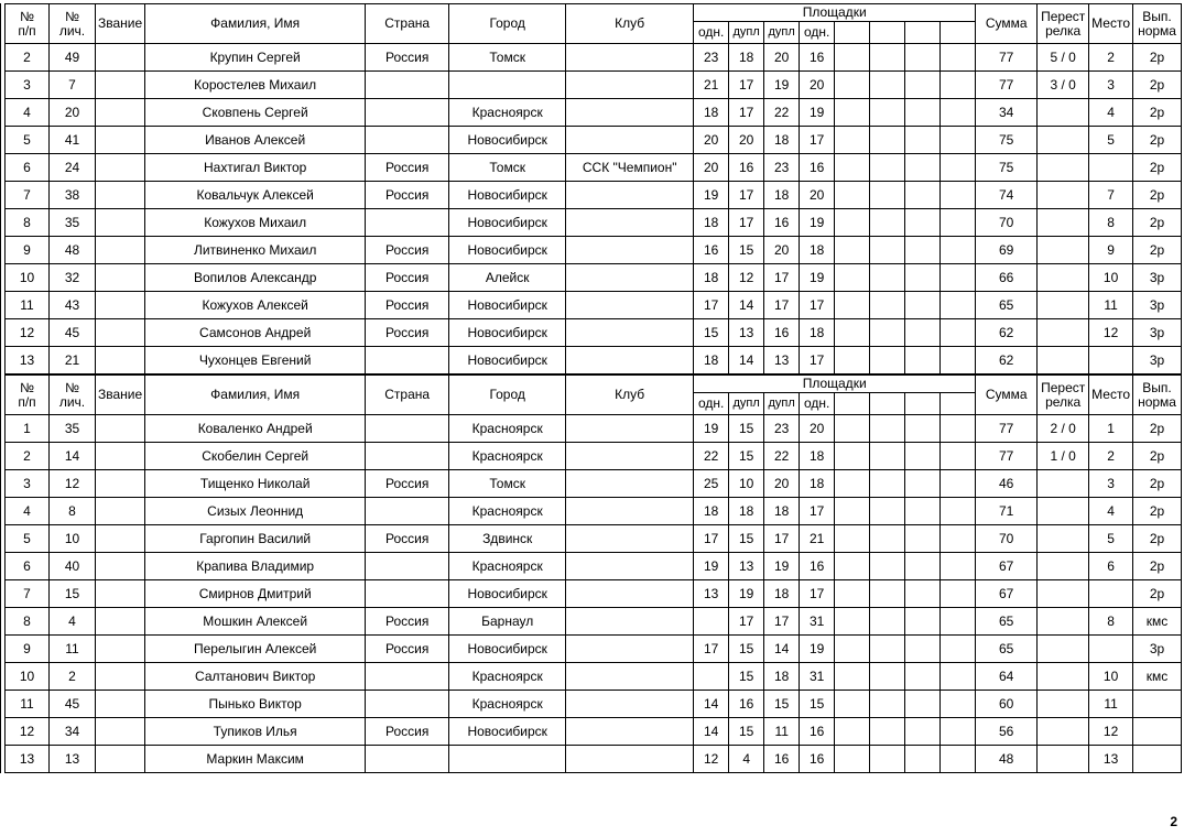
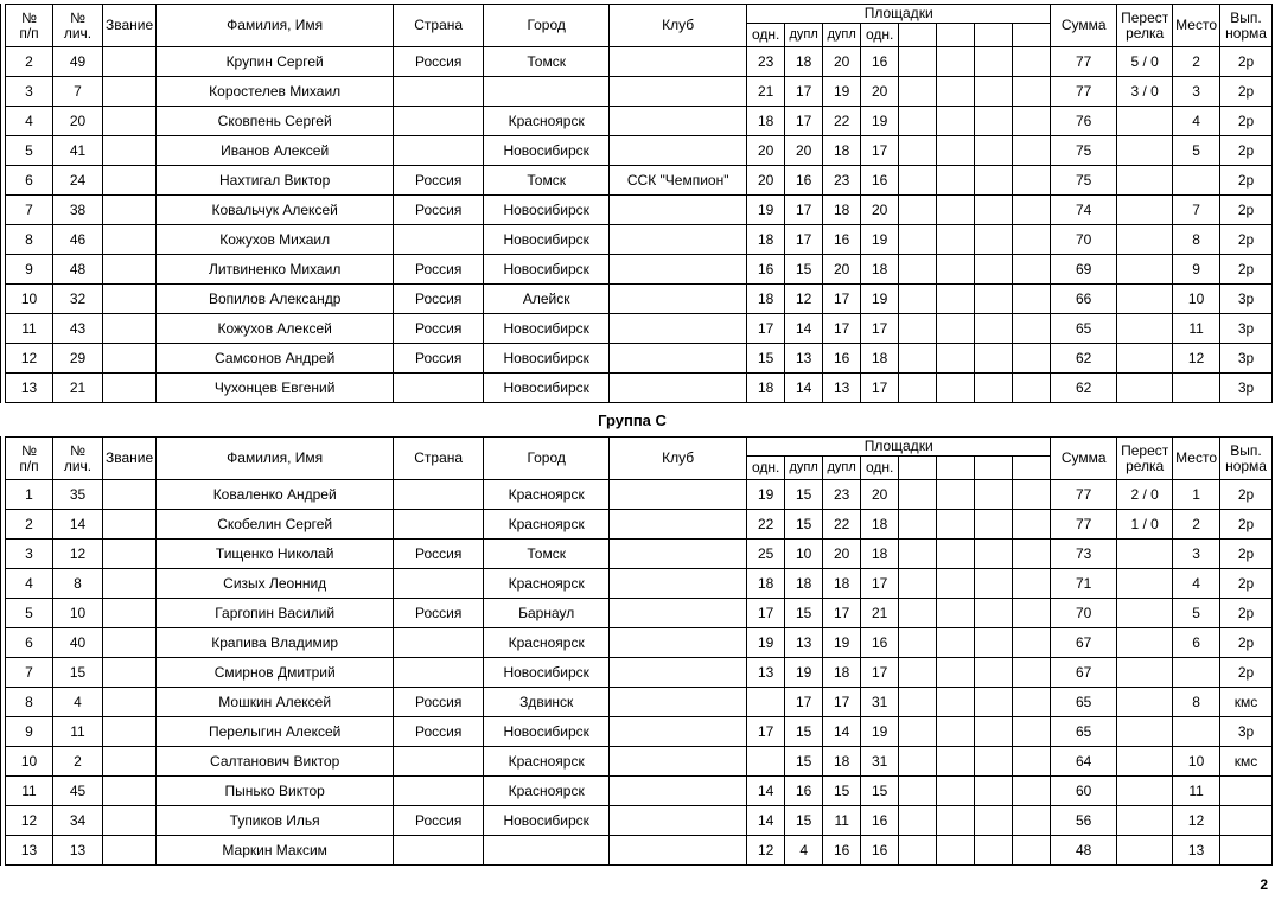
  №п/п	№лич.	Звание	Фамилия, Имя	Страна	Город	Клуб	Площадки	Сумма	Перестрелка	Место	Вып.норма
  одн.	дупл	дупл	одн.
  2	49		Крупин Сергей	Россия	Томск		23	18	20	16					77	5 / 0	2	2р
  3	7		Коростелев Михаил				21	17	19	20					77	3 / 0	3	2р
- 4	20		Сковпень Сергей		Красноярск		18	17	22	19					34		4	2р
+ 4	20		Сковпень Сергей		Красноярск		18	17	22	19					76		4	2р
  5	41		Иванов Алексей		Новосибирск		20	20	18	17					75		5	2р
  6	24		Нахтигал Виктор	Россия	Томск	ССК "Чемпион"	20	16	23	16					75			2р
  7	38		Ковальчук Алексей	Россия	Новосибирск		19	17	18	20					74		7	2р
- 8	35		Кожухов Михаил		Новосибирск		18	17	16	19					70		8	2р
+ 8	46		Кожухов Михаил		Новосибирск		18	17	16	19					70		8	2р
  9	48		Литвиненко Михаил	Россия	Новосибирск		16	15	20	18					69		9	2р
  10	32		Вопилов Александр	Россия	Алейск		18	12	17	19					66		10	3р
  11	43		Кожухов Алексей	Россия	Новосибирск		17	14	17	17					65		11	3р
- 12	45		Самсонов Андрей	Россия	Новосибирск		15	13	16	18					62		12	3р
+ 12	29		Самсонов Андрей	Россия	Новосибирск		15	13	16	18					62		12	3р
  13	21		Чухонцев Евгений		Новосибирск		18	14	13	17					62			3р
+ Группа С
  №п/п	№лич.	Звание	Фамилия, Имя	Страна	Город	Клуб	Площадки	Сумма	Перестрелка	Место	Вып.норма
  одн.	дупл	дупл	одн.
  1	35		Коваленко Андрей		Красноярск		19	15	23	20					77	2 / 0	1	2р
  2	14		Скобелин Сергей		Красноярск		22	15	22	18					77	1 / 0	2	2р
- 3	12		Тищенко Николай	Россия	Томск		25	10	20	18					46		3	2р
+ 3	12		Тищенко Николай	Россия	Томск		25	10	20	18					73		3	2р
  4	8		Сизых Леоннид		Красноярск		18	18	18	17					71		4	2р
- 5	10		Гаргопин Василий	Россия	Здвинск		17	15	17	21					70		5	2р
+ 5	10		Гаргопин Василий	Россия	Барнаул		17	15	17	21					70		5	2р
  6	40		Крапива Владимир		Красноярск		19	13	19	16					67		6	2р
  7	15		Смирнов Дмитрий		Новосибирск		13	19	18	17					67			2р
- 8	4		Мошкин Алексей	Россия	Барнаул			17	17	31					65		8	кмс
+ 8	4		Мошкин Алексей	Россия	Здвинск			17	17	31					65		8	кмс
  9	11		Перелыгин Алексей	Россия	Новосибирск		17	15	14	19					65			3р
  10	2		Салтанович Виктор		Красноярск			15	18	31					64		10	кмс
  11	45		Пынько Виктор		Красноярск		14	16	15	15					60		11
  12	34		Тупиков Илья	Россия	Новосибирск		14	15	11	16					56		12
  13	13		Маркин Максим				12	4	16	16					48		13
  2
